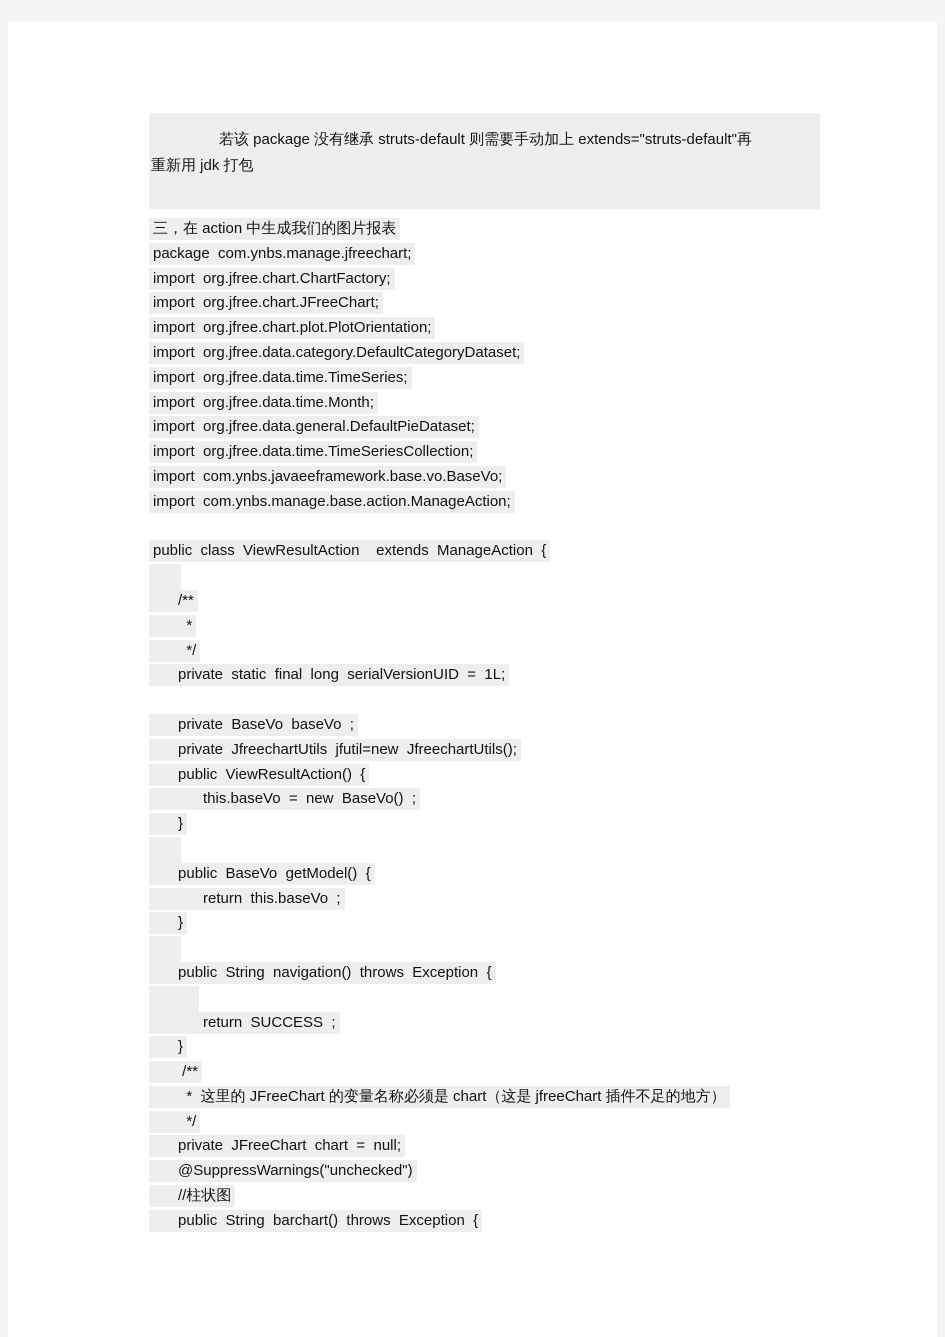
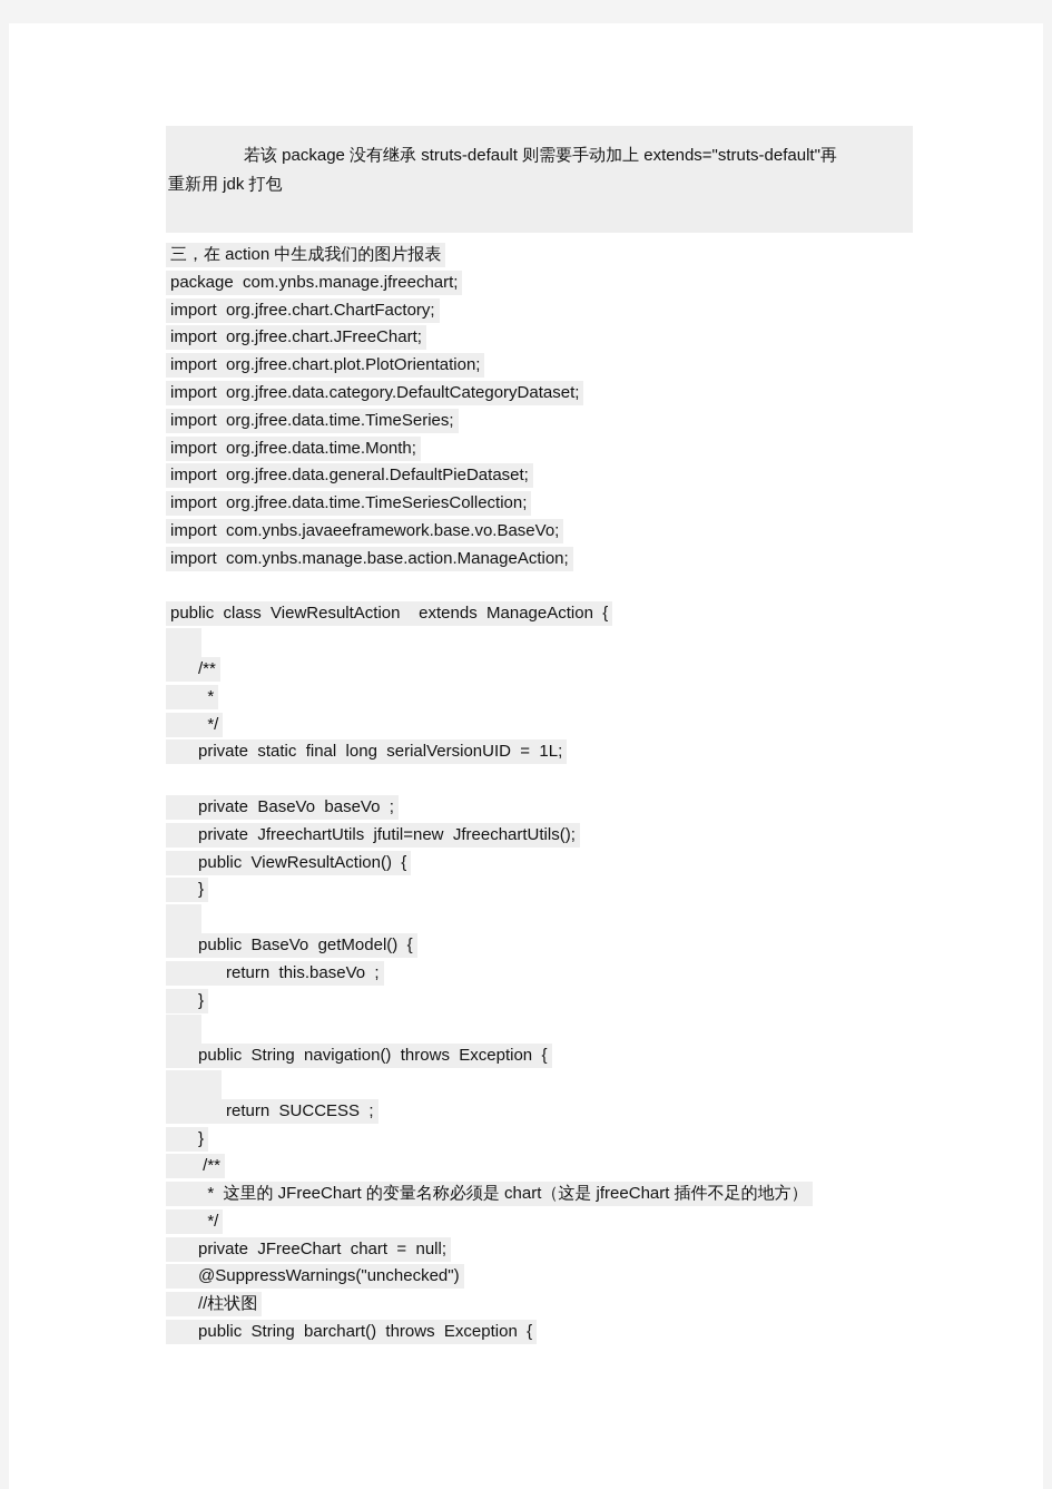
  若该 package 没有继承 struts-default 则需要手动加上 extends="struts-default"再
  重新用 jdk 打包
  三，在 action 中生成我们的图片报表
  package com.ynbs.manage.jfreechart;
  import org.jfree.chart.ChartFactory;
  import org.jfree.chart.JFreeChart;
  import org.jfree.chart.plot.PlotOrientation;
  import org.jfree.data.category.DefaultCategoryDataset;
  import org.jfree.data.time.TimeSeries;
  import org.jfree.data.time.Month;
  import org.jfree.data.general.DefaultPieDataset;
  import org.jfree.data.time.TimeSeriesCollection;
  import com.ynbs.javaeeframework.base.vo.BaseVo;
  import com.ynbs.manage.base.action.ManageAction;
  public class ViewResultAction extends ManageAction {
  /**
  *
  */
  private static final long serialVersionUID = 1L;
  private BaseVo baseVo ;
  private JfreechartUtils jfutil=new JfreechartUtils();
  public ViewResultAction() {
- this.baseVo = new BaseVo() ;
  }
  public BaseVo getModel() {
  return this.baseVo ;
  }
  public String navigation() throws Exception {
  return SUCCESS ;
  }
  /**
  * 这里的 JFreeChart 的变量名称必须是 chart（这是 jfreeChart 插件不足的地方）
  */
  private JFreeChart chart = null;
  @SuppressWarnings("unchecked")
  //柱状图
  public String barchart() throws Exception {
